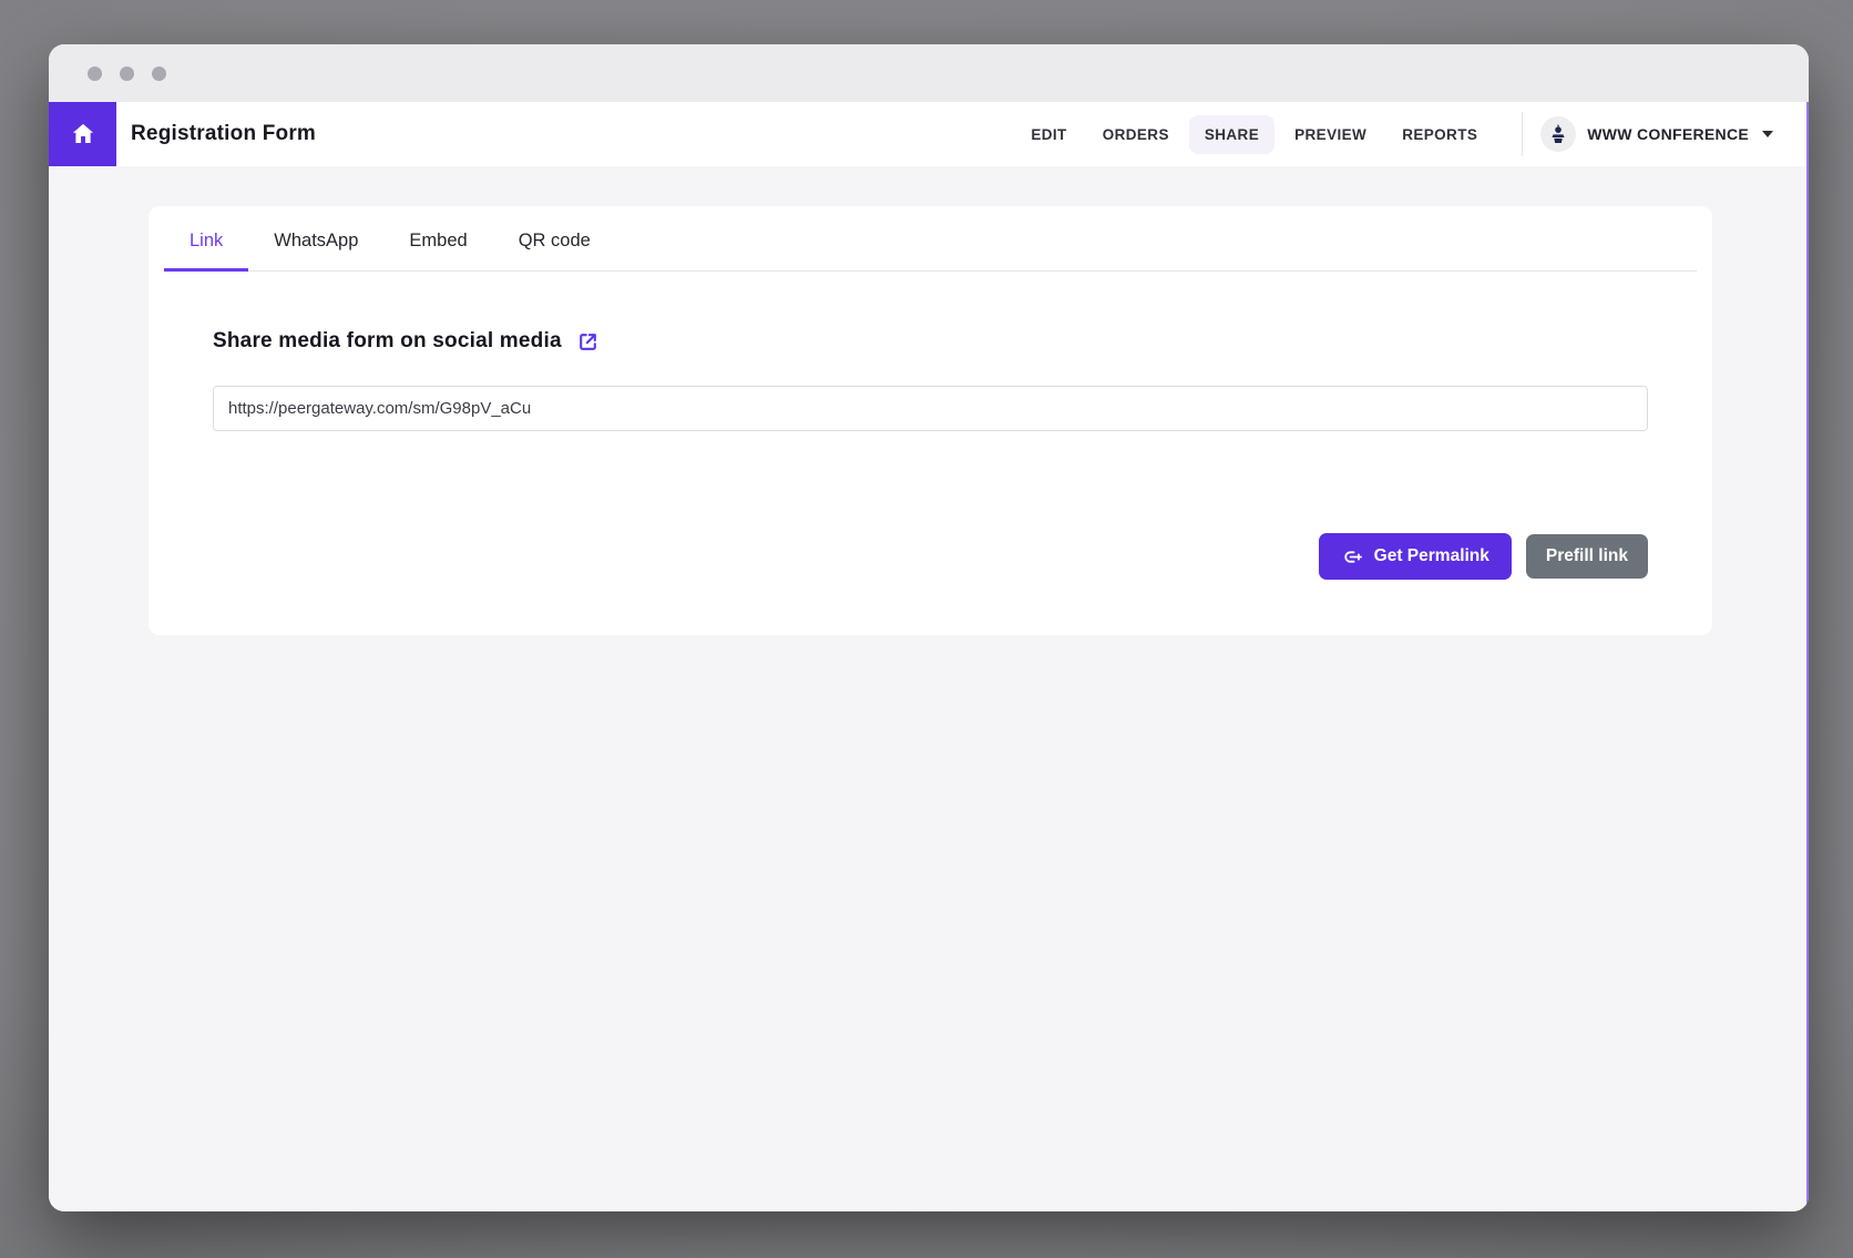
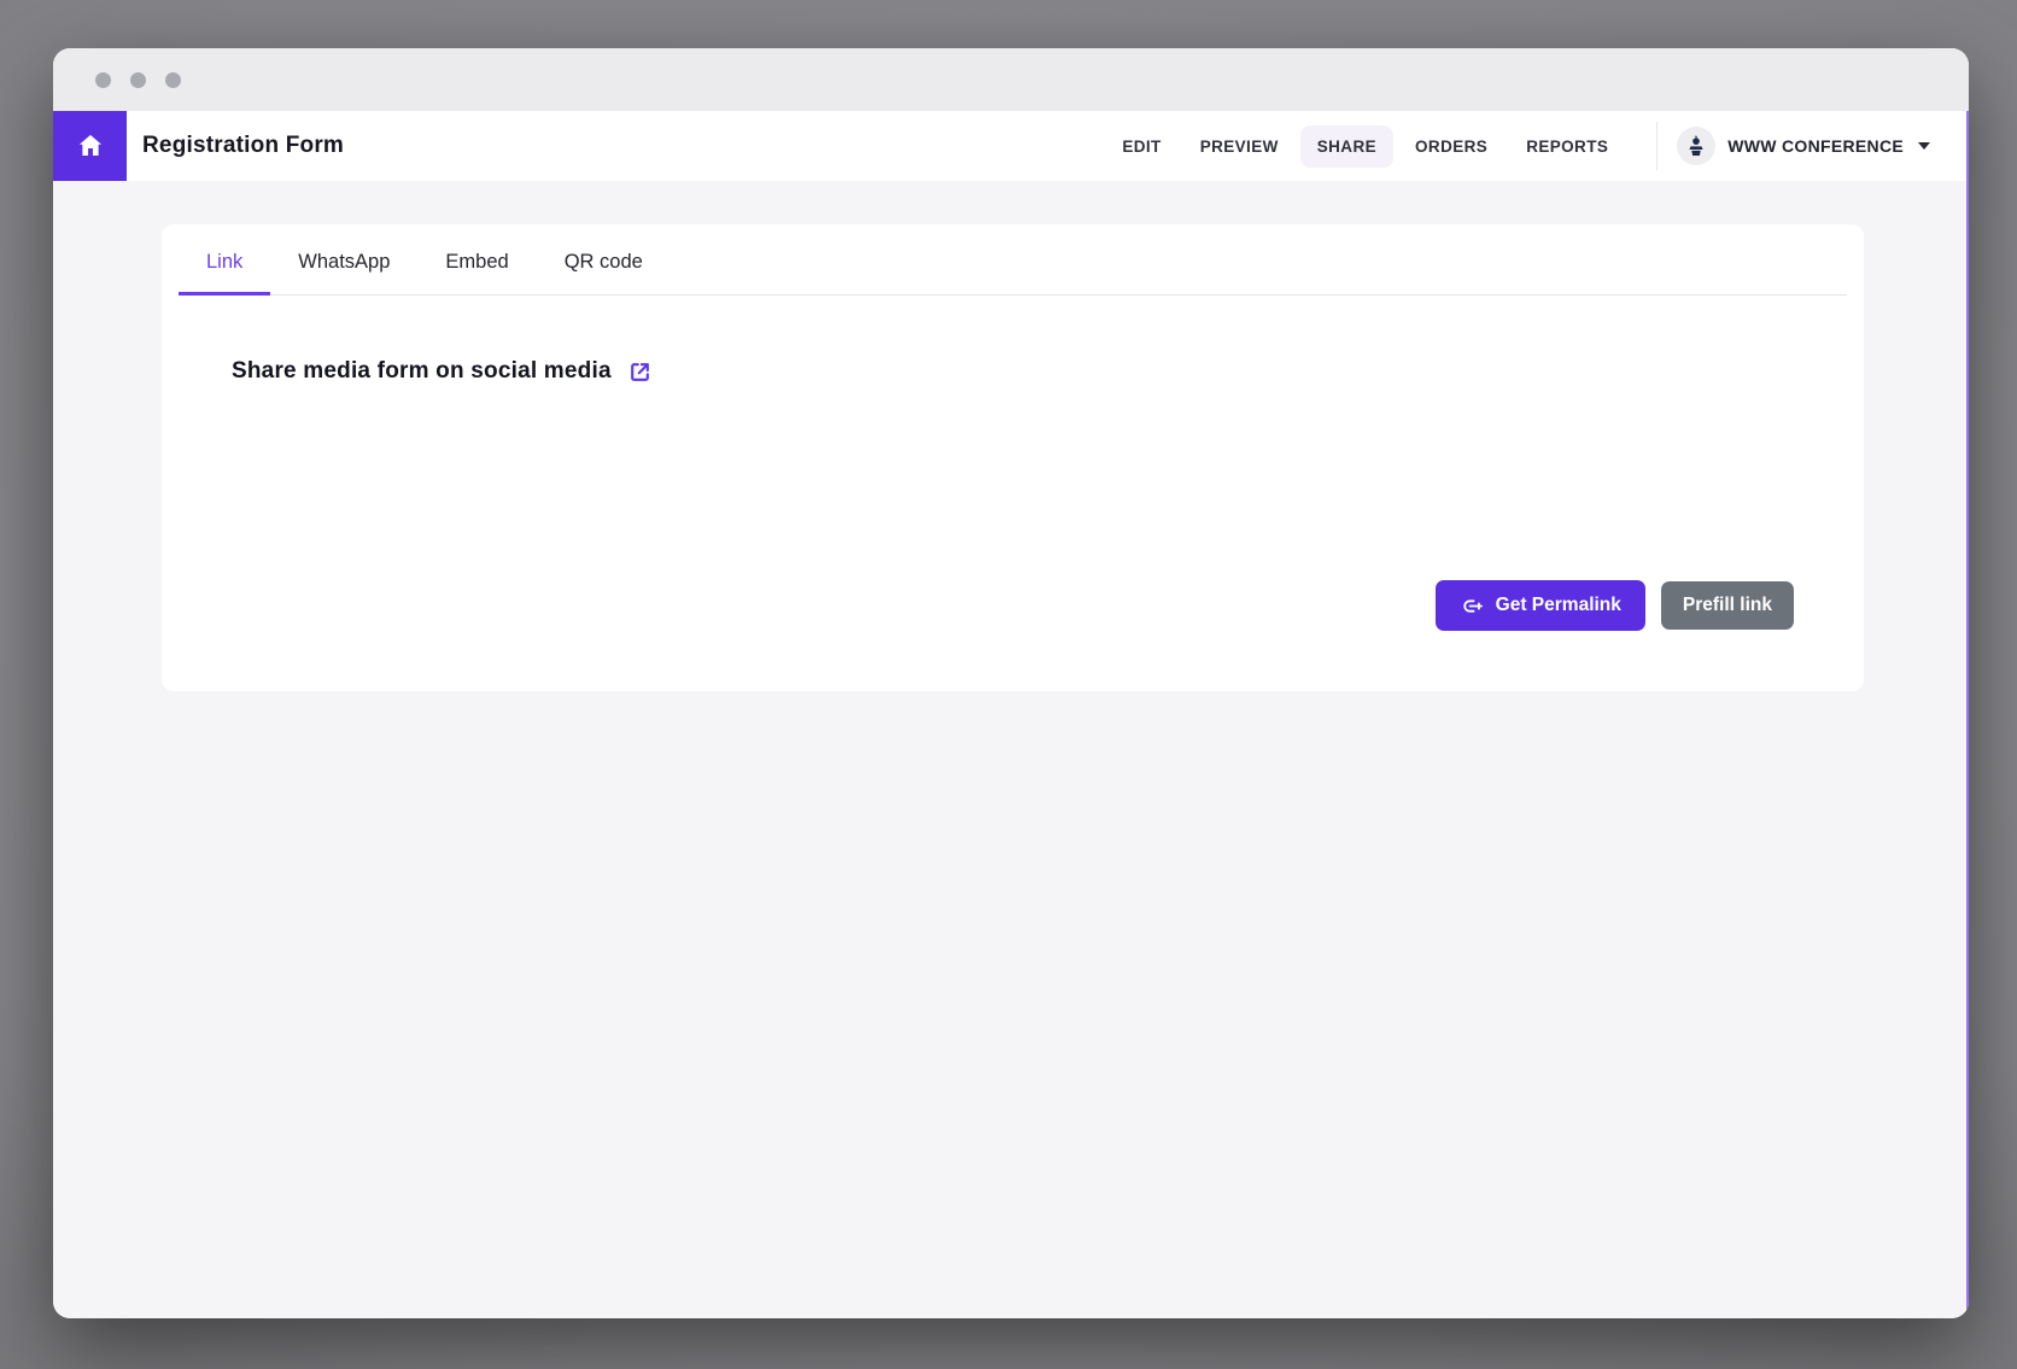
  Registration Form
  EDIT
- ORDERS
+ PREVIEW
  SHARE
- PREVIEW
+ ORDERS
  REPORTS
  WWW CONFERENCE
  Link
  WhatsApp
  Embed
  QR code
  Share media form on social media
- https://peergateway.com/sm/G98pV_aCu
  Get Permalink
  Prefill link
